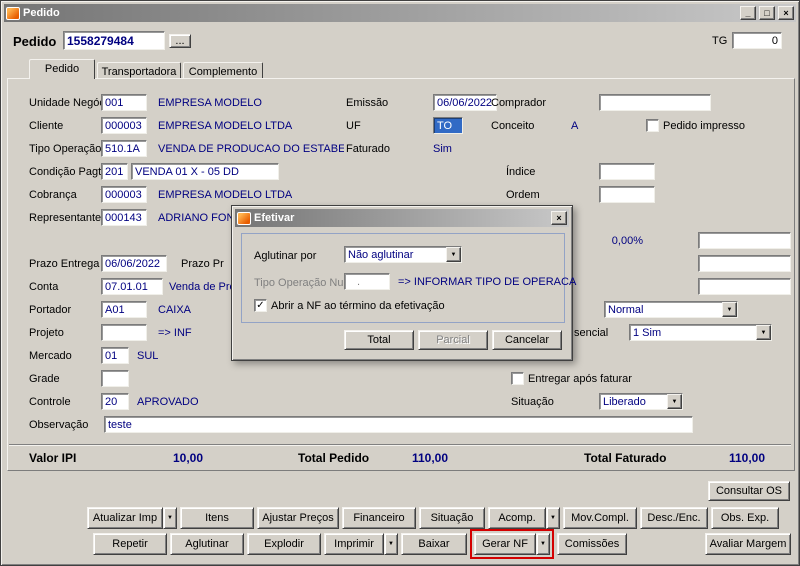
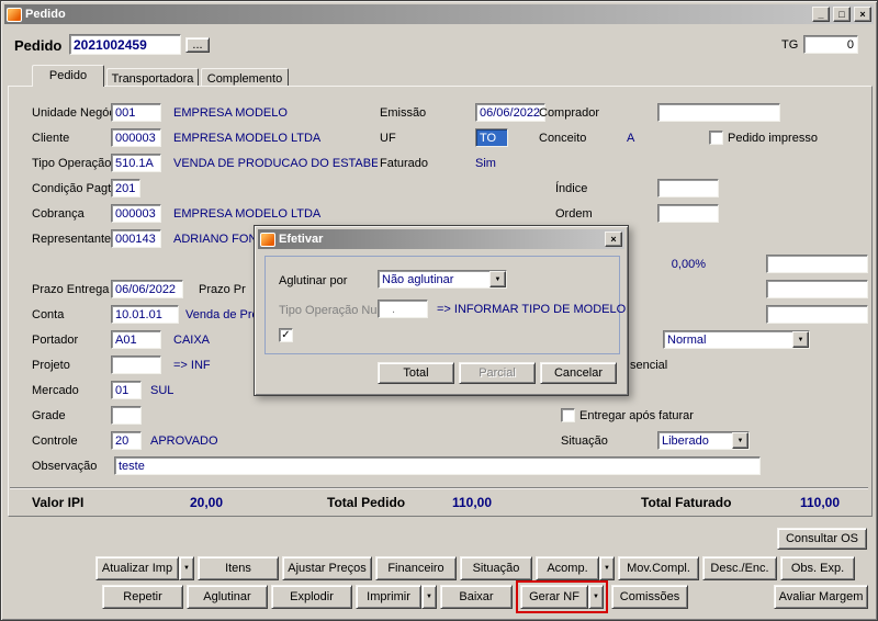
  Pedido
  _
  □
  ×
  Pedido
- 1558279484
+ 2021002459
  ...
  TG
  0
  Pedido
  Transportadora
  Complemento
  Unidade Negó
  001
  EMPRESA MODELO
  Emissão
  06/06/2022
  Comprador
  Cliente
  000003
  EMPRESA MODELO LTDA
  UF
  TO
  Conceito
  A
  Pedido impresso
  Tipo Operação
  510.1A
  VENDA DE PRODUCAO DO ESTABE
  Faturado
  Sim
  Condição Pagt
  201
- VENDA 01 X - 05 DD
  Índice
  Cobrança
  000003
  EMPRESA MODELO LTDA
  Ordem
  Representante
  000143
  ADRIANO FO
  0,00%
  Prazo Entrega
  06/06/2022
  Prazo Pr
  Conta
- 07.01.01
+ 10.01.01
  Venda de Pr
  Portador
  A01
  CAIXA
  Normal
  Projeto
  => INF
  sencial
- 1 Sim
  Mercado
  01
  SUL
  Grade
  Entregar após faturar
  Controle
  20
  APROVADO
  Situação
  Liberado
  Observação
  teste
  Valor IPI
- 10,00
+ 20,00
  Total Pedido
  110,00
  Total Faturado
  110,00
  Consultar OS
  Atualizar Imp
  Itens
  Ajustar Preços
  Financeiro
  Situação
  Acomp.
  Mov.Compl.
  Desc./Enc.
  Obs. Exp.
  Repetir
  Aglutinar
  Explodir
  Imprimir
  Baixar
  Gerar NF
  Comissões
  Avaliar Margem
  Efetivar
  ×
  Aglutinar por
  Não aglutinar
  Tipo Operação Nu
  .
- => INFORMAR TIPO DE OPERACA
+ => INFORMAR TIPO DE MODELO
  ✓
- Abrir a NF ao término da efetivação
  Total
  Parcial
  Cancelar
